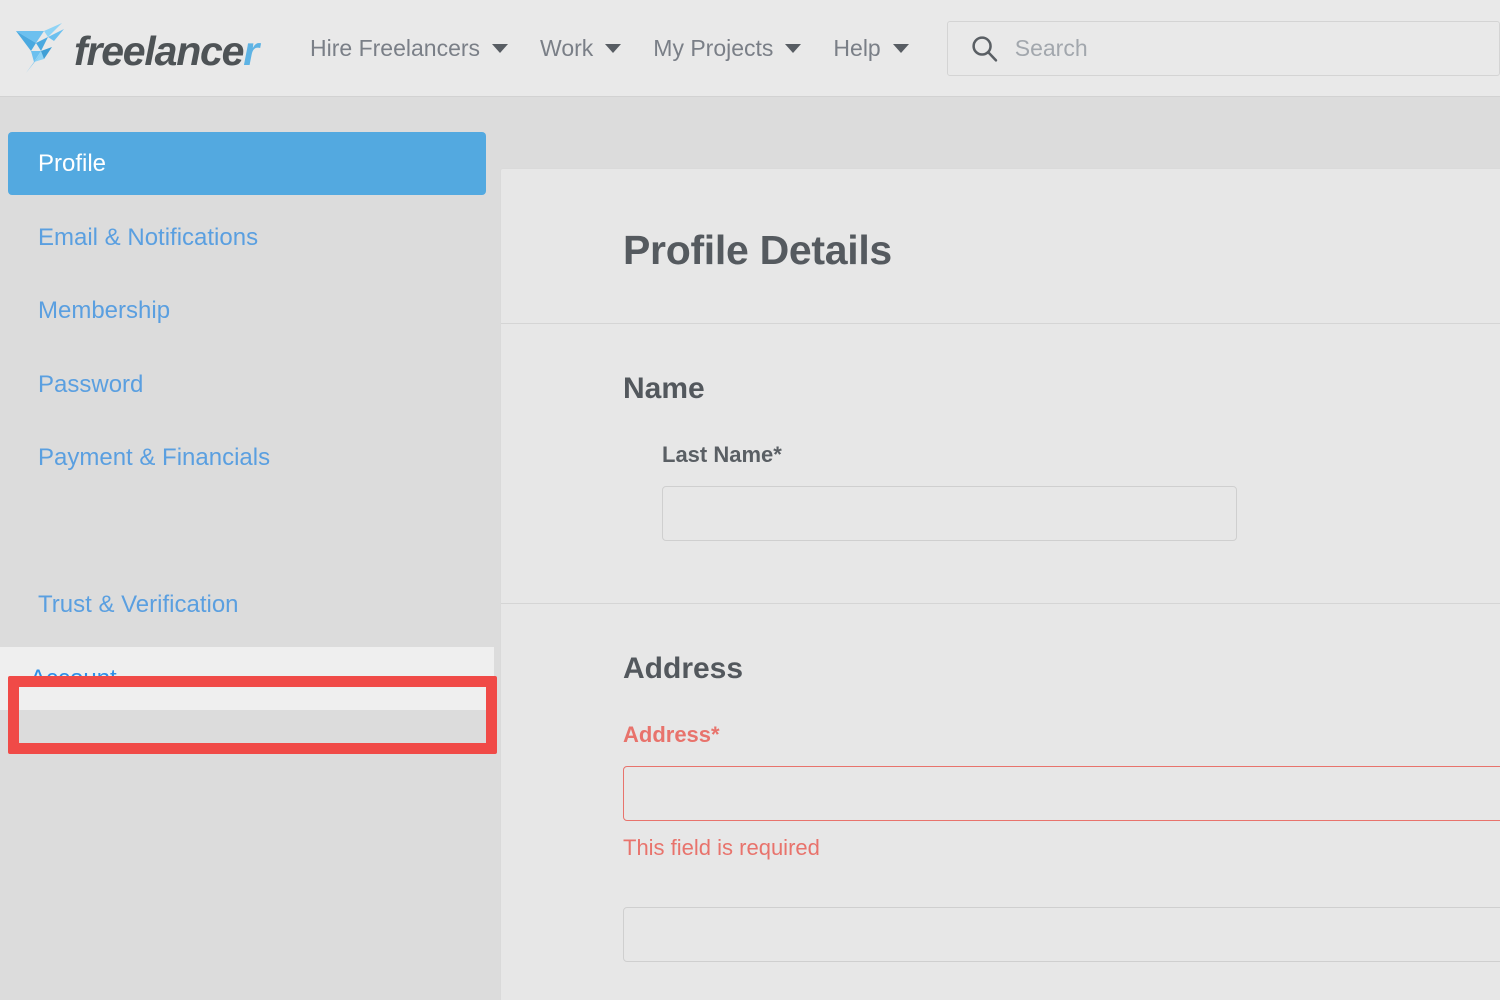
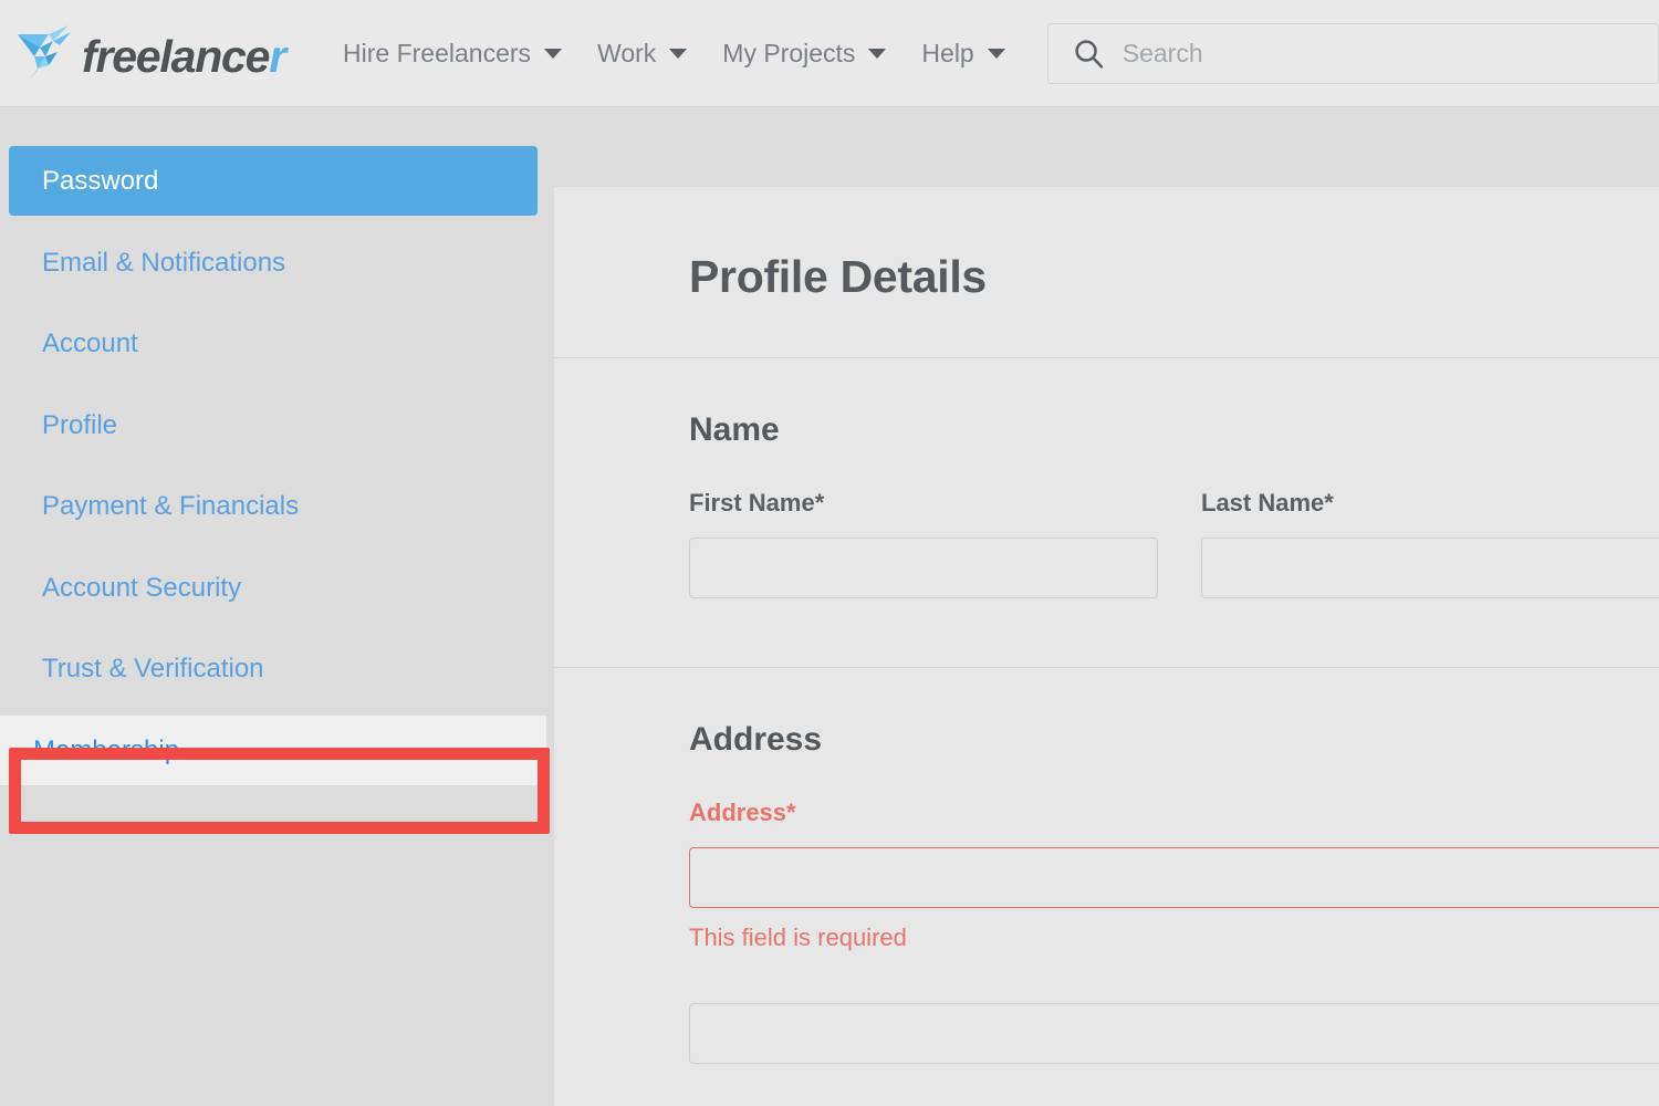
  freelancer
  Hire Freelancers
  Work
  My Projects
  Help
  Search
- Profile
+ Password
  Email & Notifications
- Membership
+ Account
- Password
+ Profile
  Payment & Financials
+ Account Security
  Trust & Verification
- Account
+ Membership
  Profile Details
  Name
+ First Name*
  Last Name*
  Address
  Address*
  This field is required
